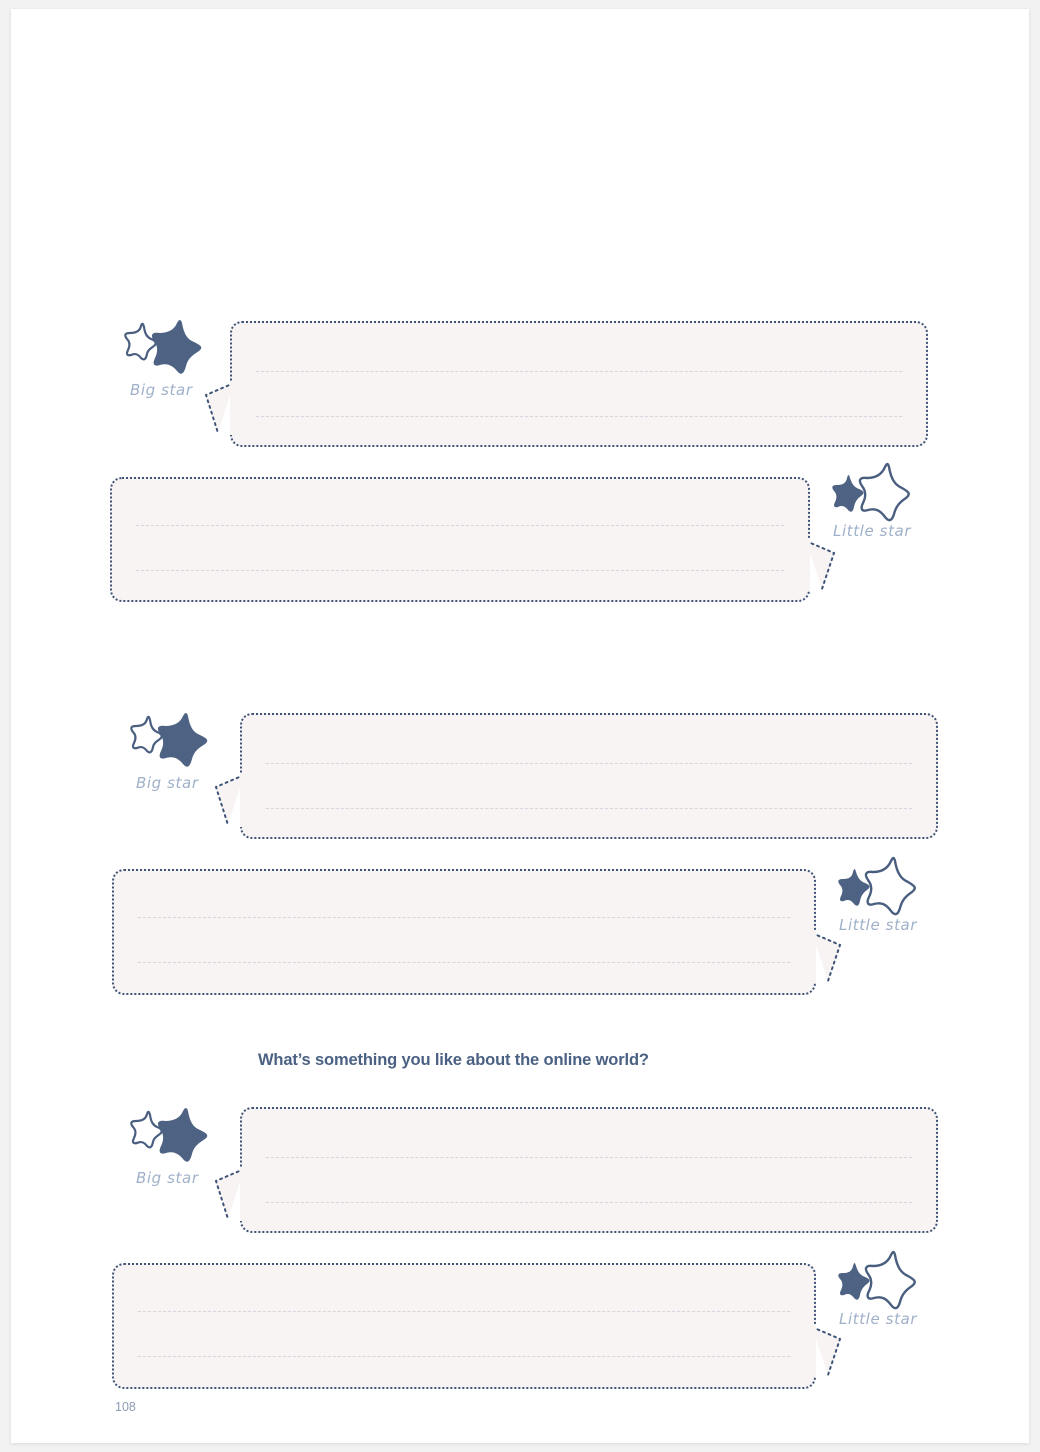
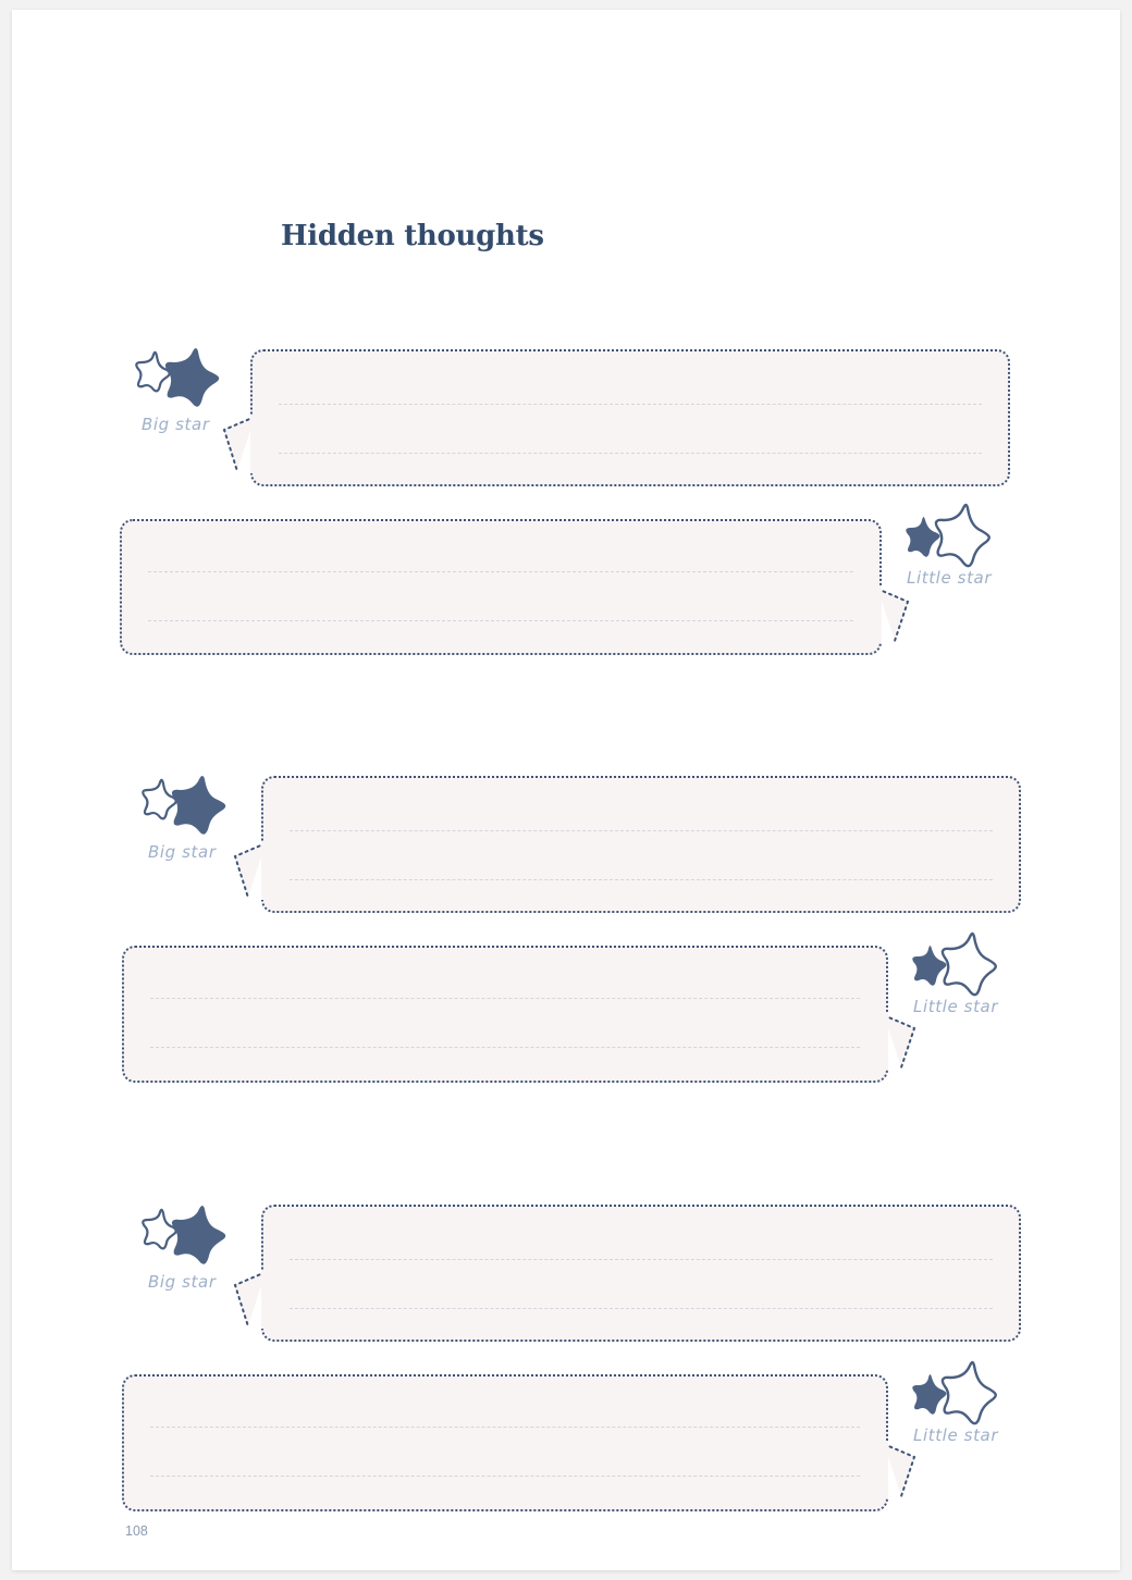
+ Hidden thoughts
  Big star
  Little star
  Big star
  Little star
- What’s something you like about the online world?
  Big star
  Little star
  108
